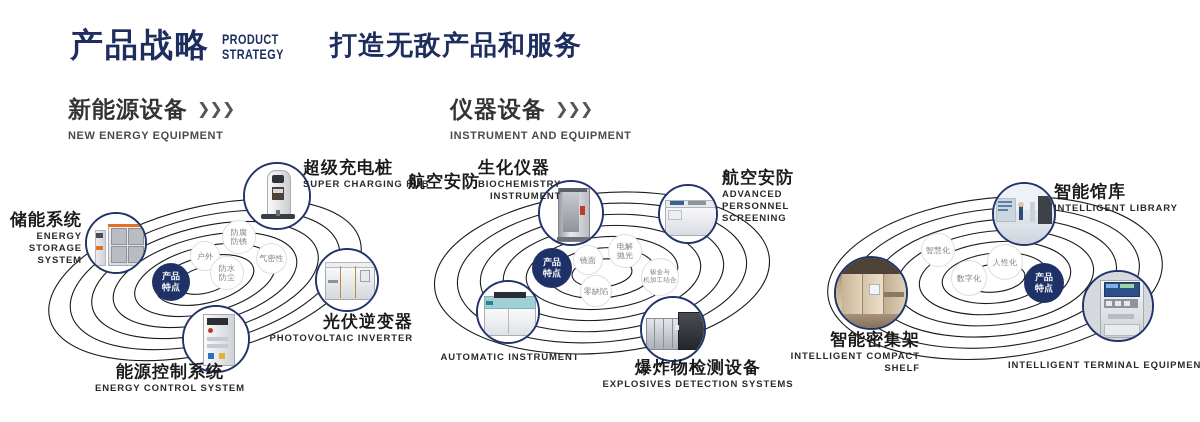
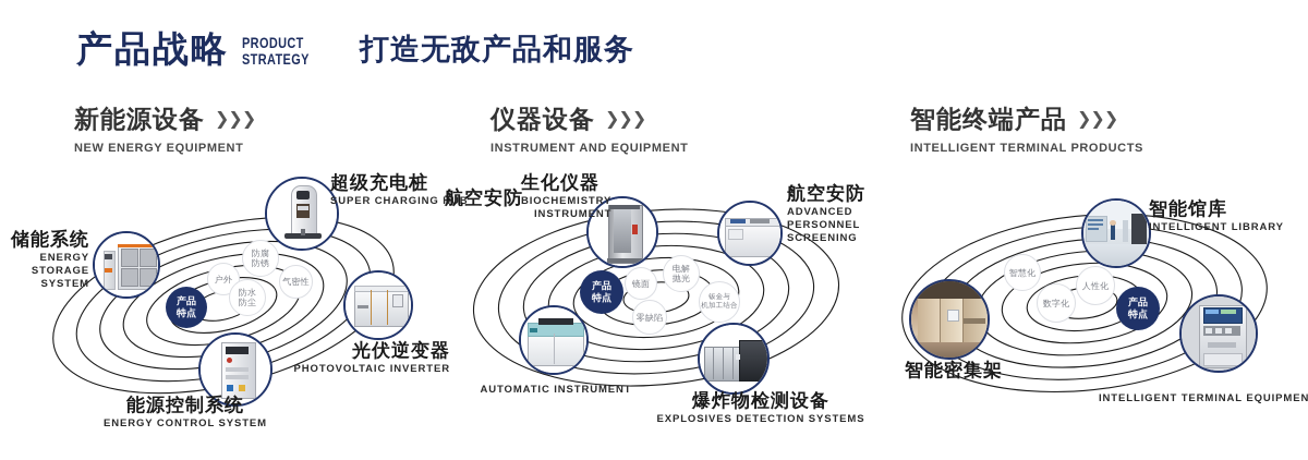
  产品战略
  PRODUCT
  STRATEGY
  打造无敌产品和服务
  新能源设备 ❯❯❯
  NEW ENERGY EQUIPMENT
  仪器设备 ❯❯❯
  INSTRUMENT AND EQUIPMENT
+ 智能终端产品 ❯❯❯
+ INTELLIGENT TERMINAL PRODUCTS
  产品
  特点
  户外
  防腐
  防锈
  防水
  防尘
  气密性
  储能系统
  ENERGY STORAGE
  SYSTEM
  超级充电桩
  SUPER CHARGING HUB
  光伏逆变器
  PHOTOVOLTAIC INVERTER
  能源控制系统
  ENERGY CONTROL SYSTEM
  产品
  特点
  镜面
  电解
  抛光
  零缺陷
  航空安防
  生化仪器
  BIOCHEMISTRY
  INSTRUMENT
  航空安防
  ADVANCED PERSONNEL
  SCREENING
  爆炸物检测设备
  EXPLOSIVES DETECTION SYSTEMS
  AUTOMATIC INSTRUMENT
  产品
  特点
  智慧化
  数字化
  人性化
  智能馆库
  INTELLIGENT LIBRARY
  智能密集架
- INTELLIGENT COMPACT
- SHELF
  INTELLIGENT TERMINAL EQUIPMEN
